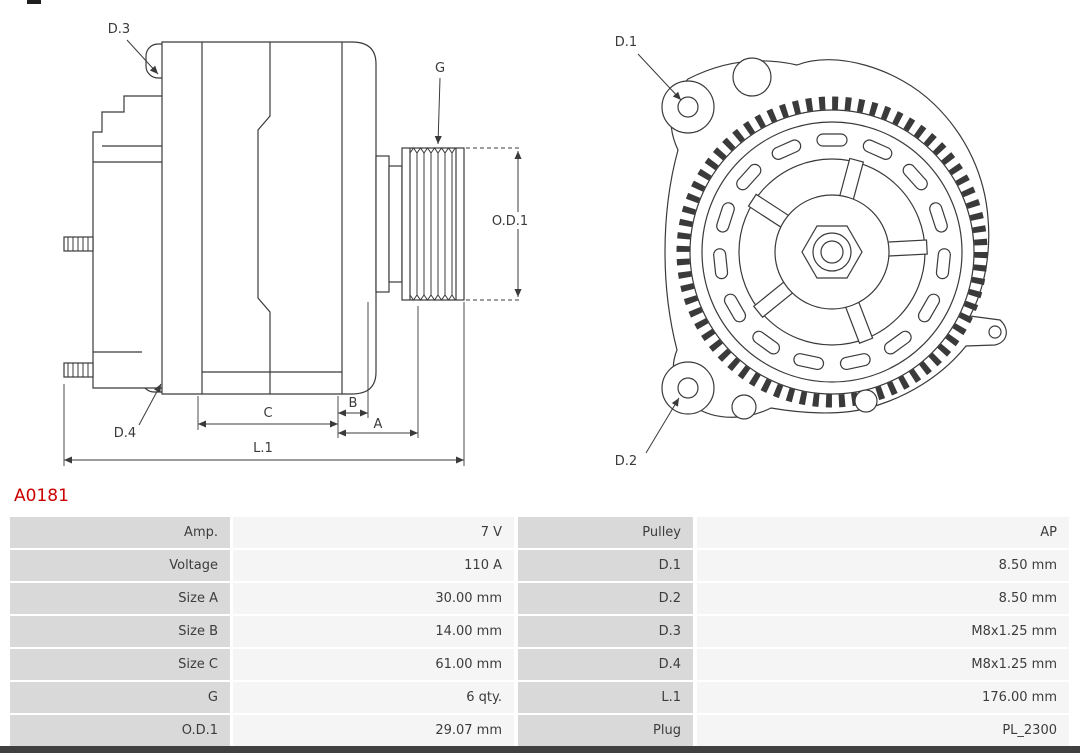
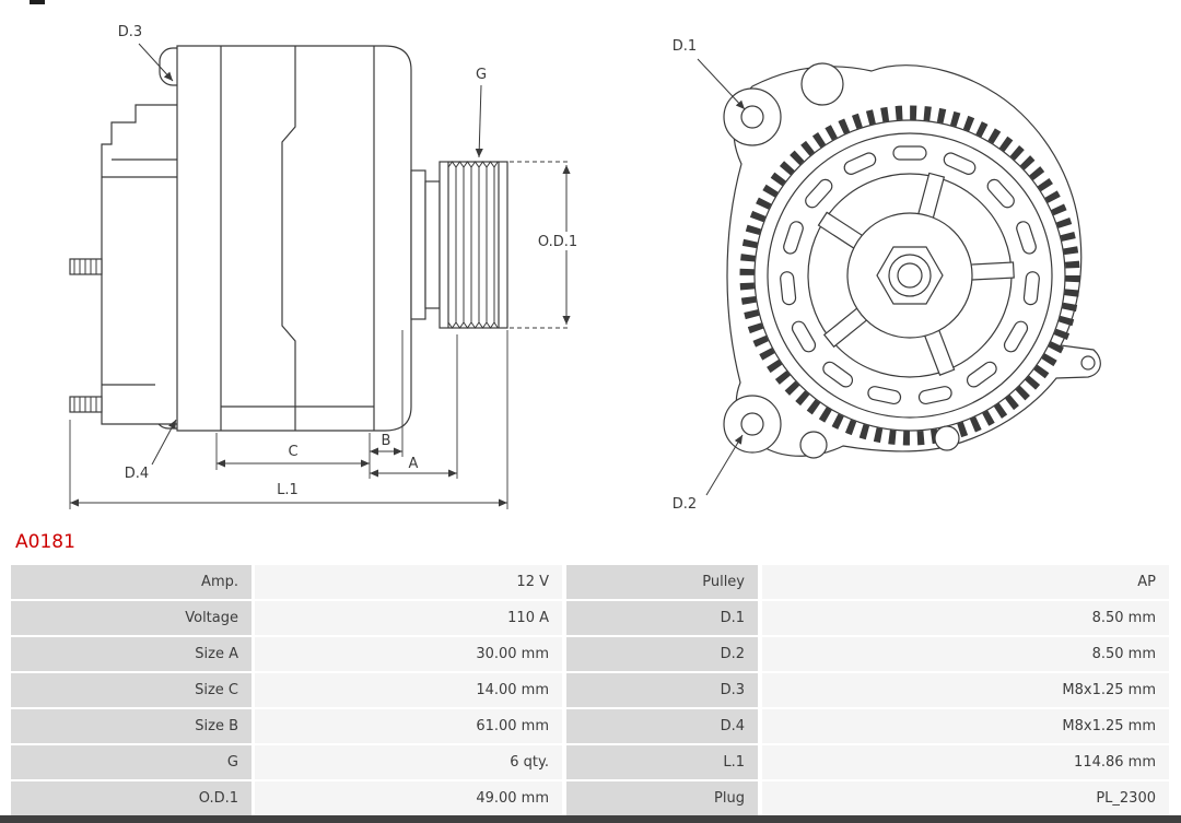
  O.D.1
  D.3
  G
  D.4
  C
  B
  A
  L.1
  D.1
  D.2
  A0181
  Amp.
- 7 V
+ 12 V
  Pulley
  AP
  Voltage
  110 A
  D.1
  8.50 mm
  Size A
  30.00 mm
  D.2
  8.50 mm
- Size B
+ Size C
  14.00 mm
  D.3
  M8x1.25 mm
- Size C
+ Size B
  61.00 mm
  D.4
  M8x1.25 mm
  G
  6 qty.
  L.1
- 176.00 mm
+ 114.86 mm
  O.D.1
- 29.07 mm
+ 49.00 mm
  Plug
  PL_2300
